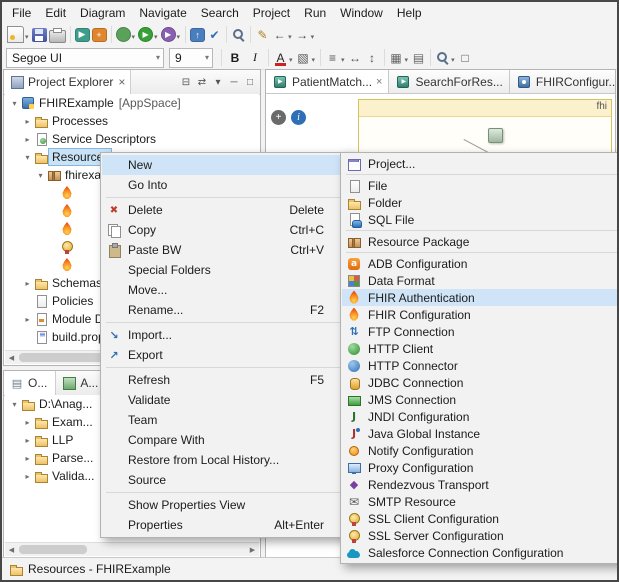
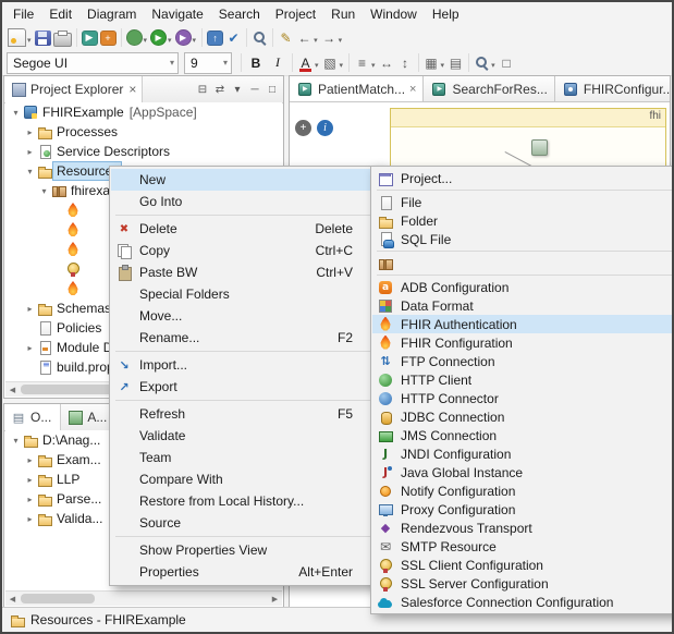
  File
  Edit
  Diagram
  Navigate
  Search
  Project
  Run
  Window
  Help
  ▶
  +
  ▶
  ▶
  ↑
  ✔
  ✎
  ←
  →
  Segoe UI
  ▾
  9
  ▾
  B
  I
  A
  ▧
  ≡
  ↔
  ↕
  ▦
  ▤
  □
  Project Explorer
  ×
  ⊟
  ⇄
  ▾
  ─
  □
  ▾
  FHIRExample
  [AppSpace]
  ▸
  Processes
  ▸
  Service Descriptors
  ▾
  Resourc
  ▾
  ▸
  Schema
  Policies
  ▸
  O...
  A...
  ▾
  D:\Anag...
  ▸
  Exam...
  ▸
  LLP
  ▸
  Parse...
  ▸
  Valida...
  PatientMatch...
  ×
  SearchForRes...
  FHIRConfigur..
  +
  i
  fhi
  Resources - FHIRExample
  New
  Go Into
  Delete
  Delete
  Copy
  Ctrl+C
  Paste BW
  Ctrl+V
  Special Folders
  Move...
  Rename...
  F2
  Import...
  Export
  Refresh
  F5
  Validate
  Team
  Compare With
  Restore from Local History...
  Source
  Show Properties View
  Properties
  Alt+Enter
  Project...
  File
  Folder
  SQL File
- Resource Package
  ADB Configuration
  Data Format
  FHIR Authentication
  FHIR Configuration
  FTP Connection
  HTTP Client
  HTTP Connector
  JDBC Connection
  JMS Connection
  JNDI Configuration
  Java Global Instance
  Notify Configuration
  Proxy Configuration
  Rendezvous Transport
  SMTP Resource
  SSL Client Configuration
  SSL Server Configuration
  Salesforce Connection Configuration
